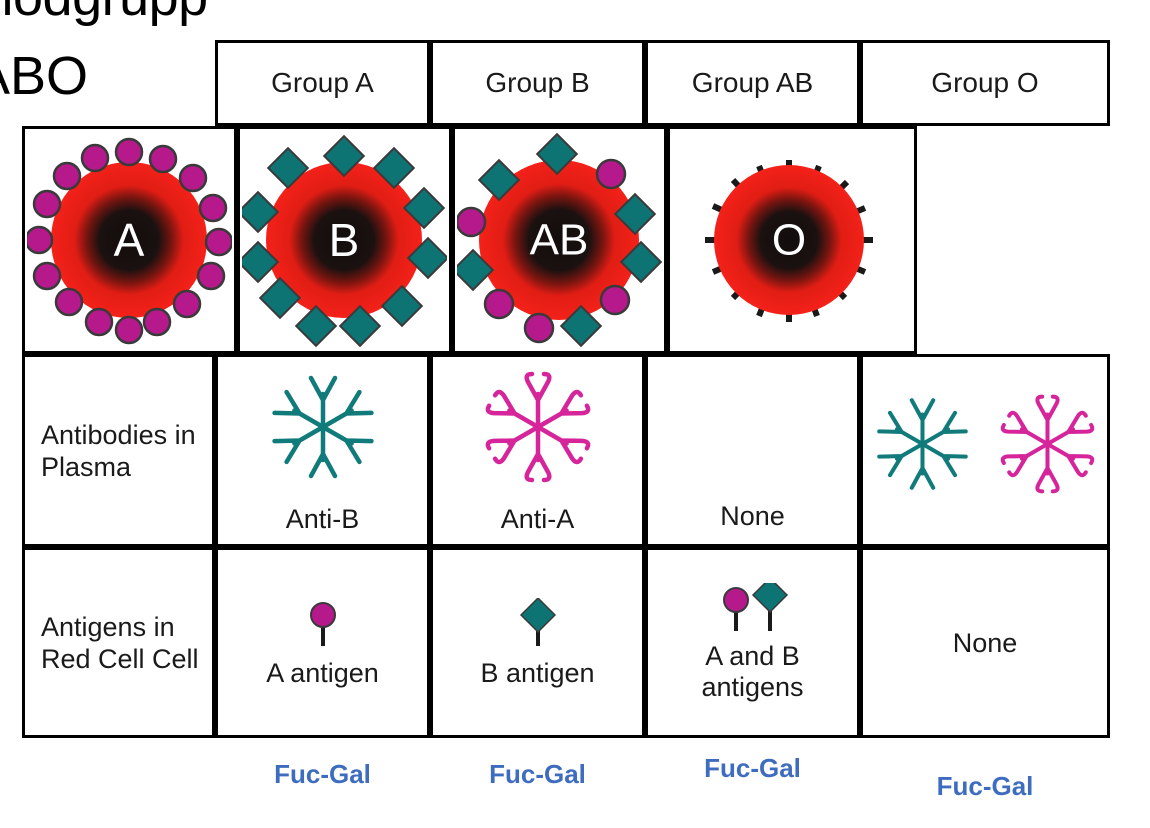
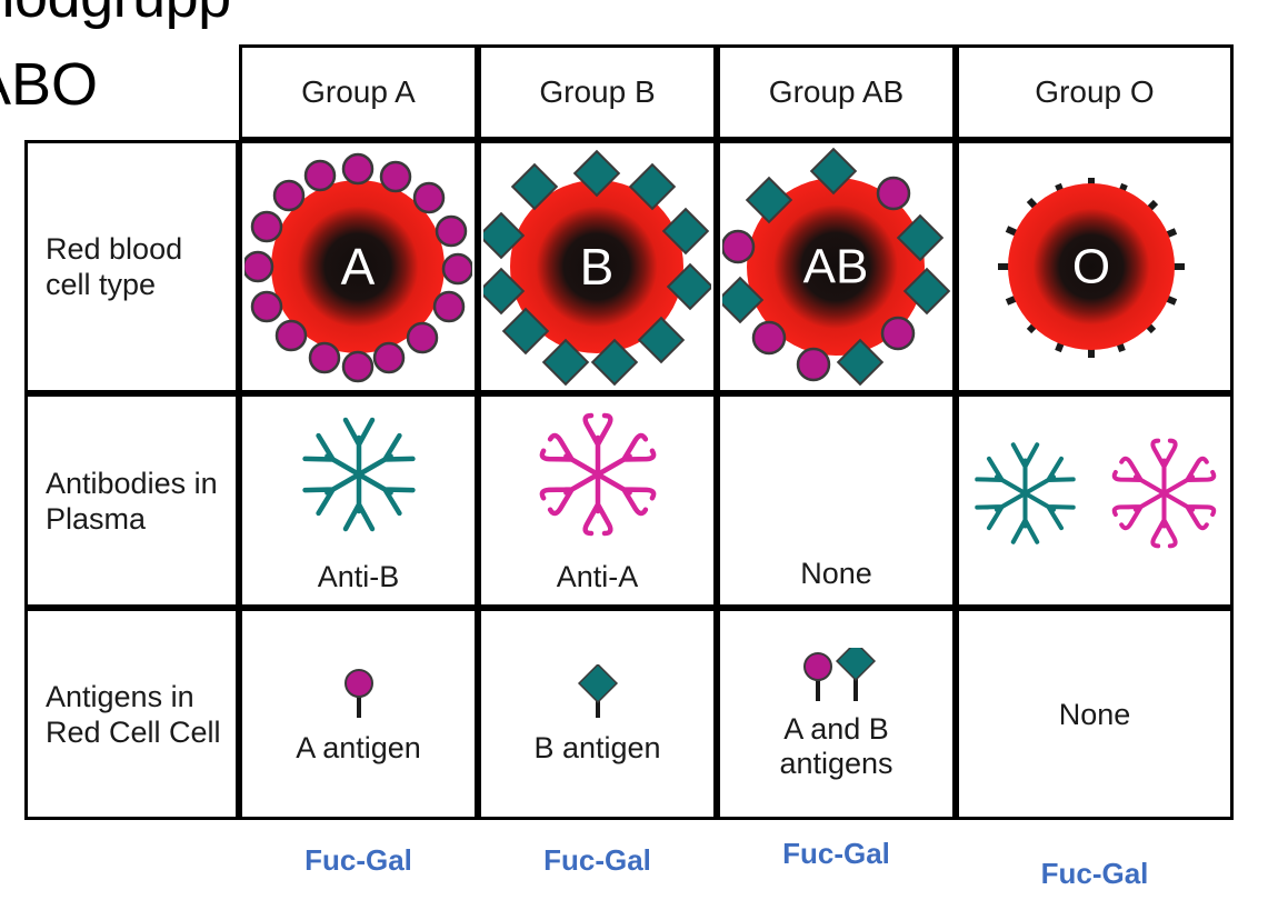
  Group A
  Group B
  Group AB
  Group O
+ Red blood cell type
  A
  B
  AB
  O
  Antibodies in Plasma
  Anti-B
  Anti-A
  None
  Antigens in Red Cell Cell
  A antigen
  B antigen
  A and B
  antigens
  None
  Fuc-Gal
  Fuc-Gal
  Fuc-Gal
  Fuc-Gal
